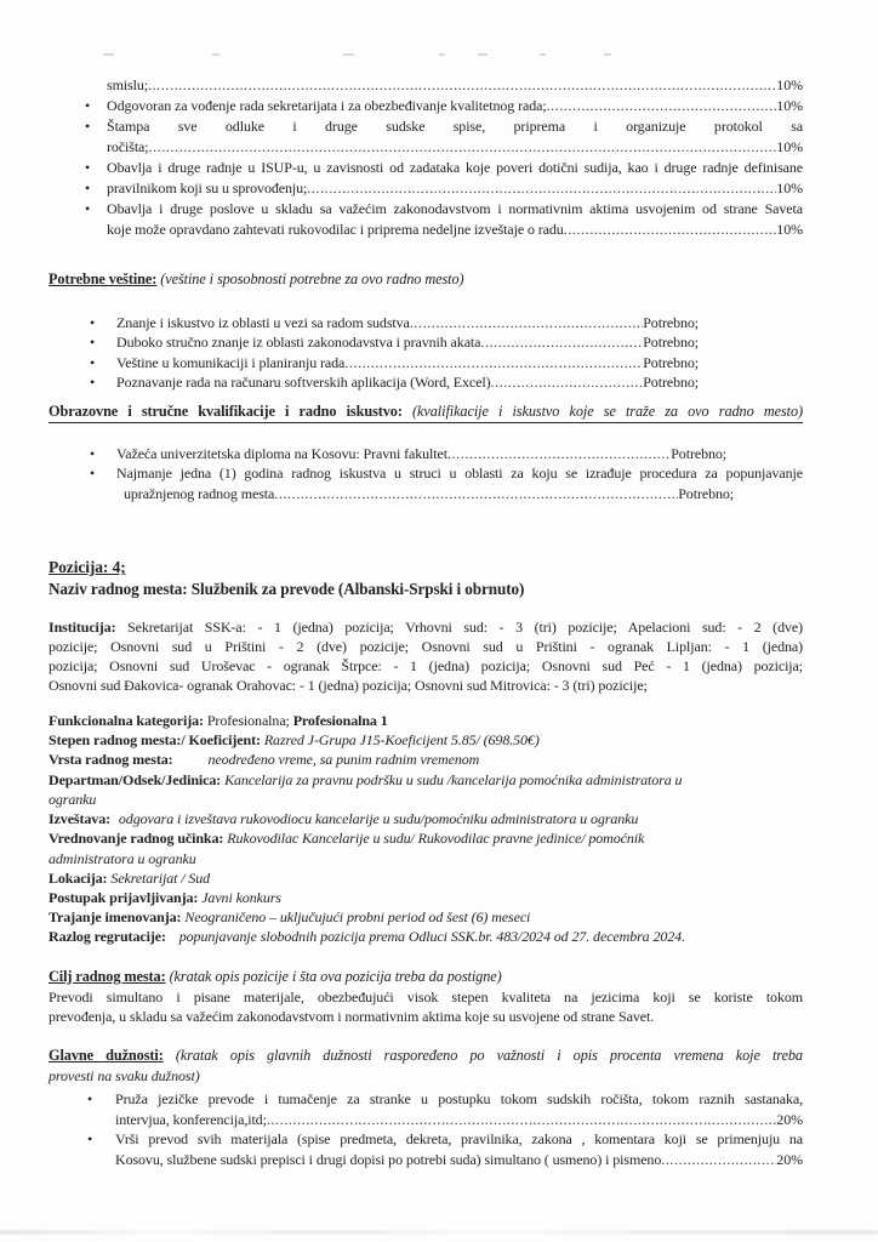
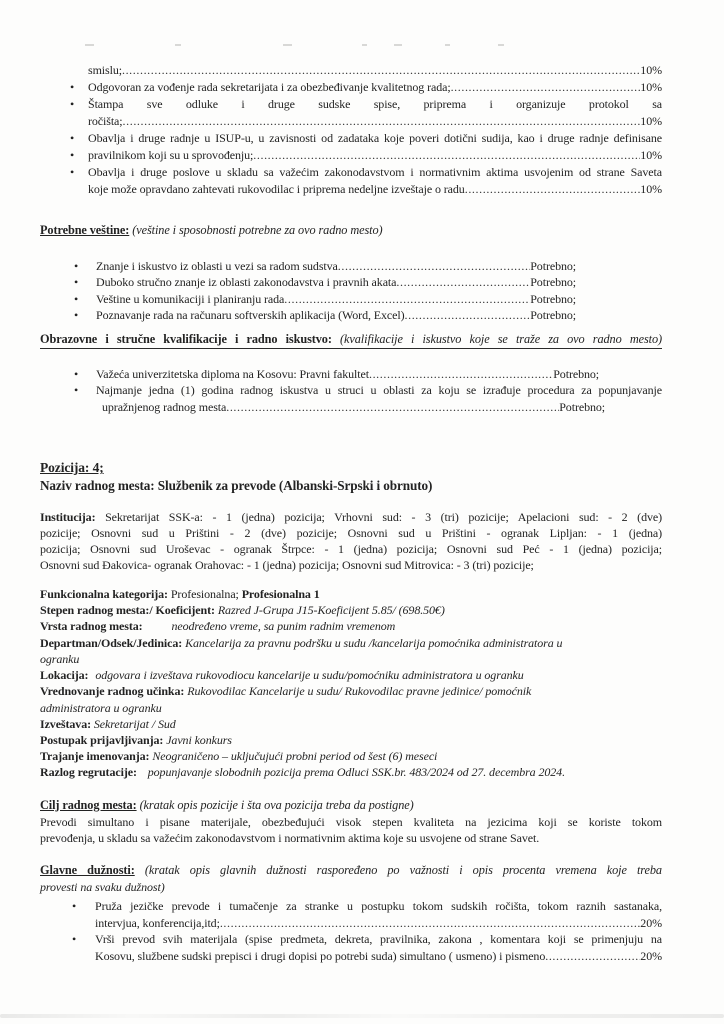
  smislu;
  10%
  Odgovoran za vođenje rada sekretarijata i za obezbeđivanje kvalitetnog rada;
  10%
  Štampa sve odluke i druge sudske spise, priprema i organizuje protokol sa
  ročišta;
  10%
  Obavlja i druge radnje u ISUP-u, u zavisnosti od zadataka koje poveri dotični sudija, kao i druge radnje definisane
  pravilnikom koji su u sprovođenju;
  10%
  Obavlja i druge poslove u skladu sa važećim zakonodavstvom i normativnim aktima usvojenim od strane Saveta
  koje može opravdano zahtevati rukovodilac i priprema nedeljne izveštaje o radu
  10%
  Potrebne veštine: (veštine i sposobnosti potrebne za ovo radno mesto)
  Znanje i iskustvo iz oblasti u vezi sa radom sudstva
  Potrebno;
  Duboko stručno znanje iz oblasti zakonodavstva i pravnih akata
  Potrebno;
  Veštine u komunikaciji i planiranju rada
  Potrebno;
  Poznavanje rada na računaru softverskih aplikacija (Word, Excel)
  Potrebno;
  Obrazovne i stručne kvalifikacije i radno iskustvo: (kvalifikacije i iskustvo koje se traže za ovo radno mesto)
  Važeća univerzitetska diploma na Kosovu: Pravni fakultet
  Potrebno;
  Najmanje jedna (1) godina radnog iskustva u struci u oblasti za koju se izrađuje procedura za popunjavanje
  upražnjenog radnog mesta
  Potrebno;
  Pozicija: 4;
  Naziv radnog mesta: Službenik za prevode (Albanski-Srpski i obrnuto)
  Institucija: Sekretarijat SSK-a: - 1 (jedna) pozicija; Vrhovni sud: - 3 (tri) pozicije; Apelacioni sud: - 2 (dve)
  pozicije; Osnovni sud u Prištini - 2 (dve) pozicije; Osnovni sud u Prištini - ogranak Lipljan: - 1 (jedna)
  pozicija; Osnovni sud Uroševac - ogranak Štrpce: - 1 (jedna) pozicija; Osnovni sud Peć - 1 (jedna) pozicija;
  Osnovni sud Đakovica- ogranak Orahovac: - 1 (jedna) pozicija; Osnovni sud Mitrovica: - 3 (tri) pozicije;
  Funkcionalna kategorija: Profesionalna; Profesionalna 1
  Stepen radnog mesta:/ Koeficijent: Razred J-Grupa J15-Koeficijent 5.85/ (698.50€)
  Vrsta radnog mesta: neodređeno vreme, sa punim radnim vremenom
  Departman/Odsek/Jedinica: Kancelarija za pravnu podršku u sudu /kancelarija pomoćnika administratora u
  ogranku
- Izveštava: odgovara i izveštava rukovodiocu kancelarije u sudu/pomoćniku administratora u ogranku
+ Lokacija: odgovara i izveštava rukovodiocu kancelarije u sudu/pomoćniku administratora u ogranku
  Vrednovanje radnog učinka: Rukovodilac Kancelarije u sudu/ Rukovodilac pravne jedinice/ pomoćnik
  administratora u ogranku
- Lokacija: Sekretarijat / Sud
+ Izveštava: Sekretarijat / Sud
  Postupak prijavljivanja: Javni konkurs
  Trajanje imenovanja: Neograničeno – uključujući probni period od šest (6) meseci
  Razlog regrutacije: popunjavanje slobodnih pozicija prema Odluci SSK.br. 483/2024 od 27. decembra 2024.
  Cilj radnog mesta: (kratak opis pozicije i šta ova pozicija treba da postigne)
  Prevodi simultano i pisane materijale, obezbeđujući visok stepen kvaliteta na jezicima koji se koriste tokom
  prevođenja, u skladu sa važećim zakonodavstvom i normativnim aktima koje su usvojene od strane Savet.
  Glavne dužnosti: (kratak opis glavnih dužnosti raspoređeno po važnosti i opis procenta vremena koje treba
  provesti na svaku dužnost)
  Pruža jezičke prevode i tumačenje za stranke u postupku tokom sudskih ročišta, tokom raznih sastanaka,
  intervjua, konferencija,itd;
  20%
  Vrši prevod svih materijala (spise predmeta, dekreta, pravilnika, zakona , komentara koji se primenjuju na
  Kosovu, službene sudski prepisci i drugi dopisi po potrebi suda) simultano ( usmeno) i pismeno
  20%
